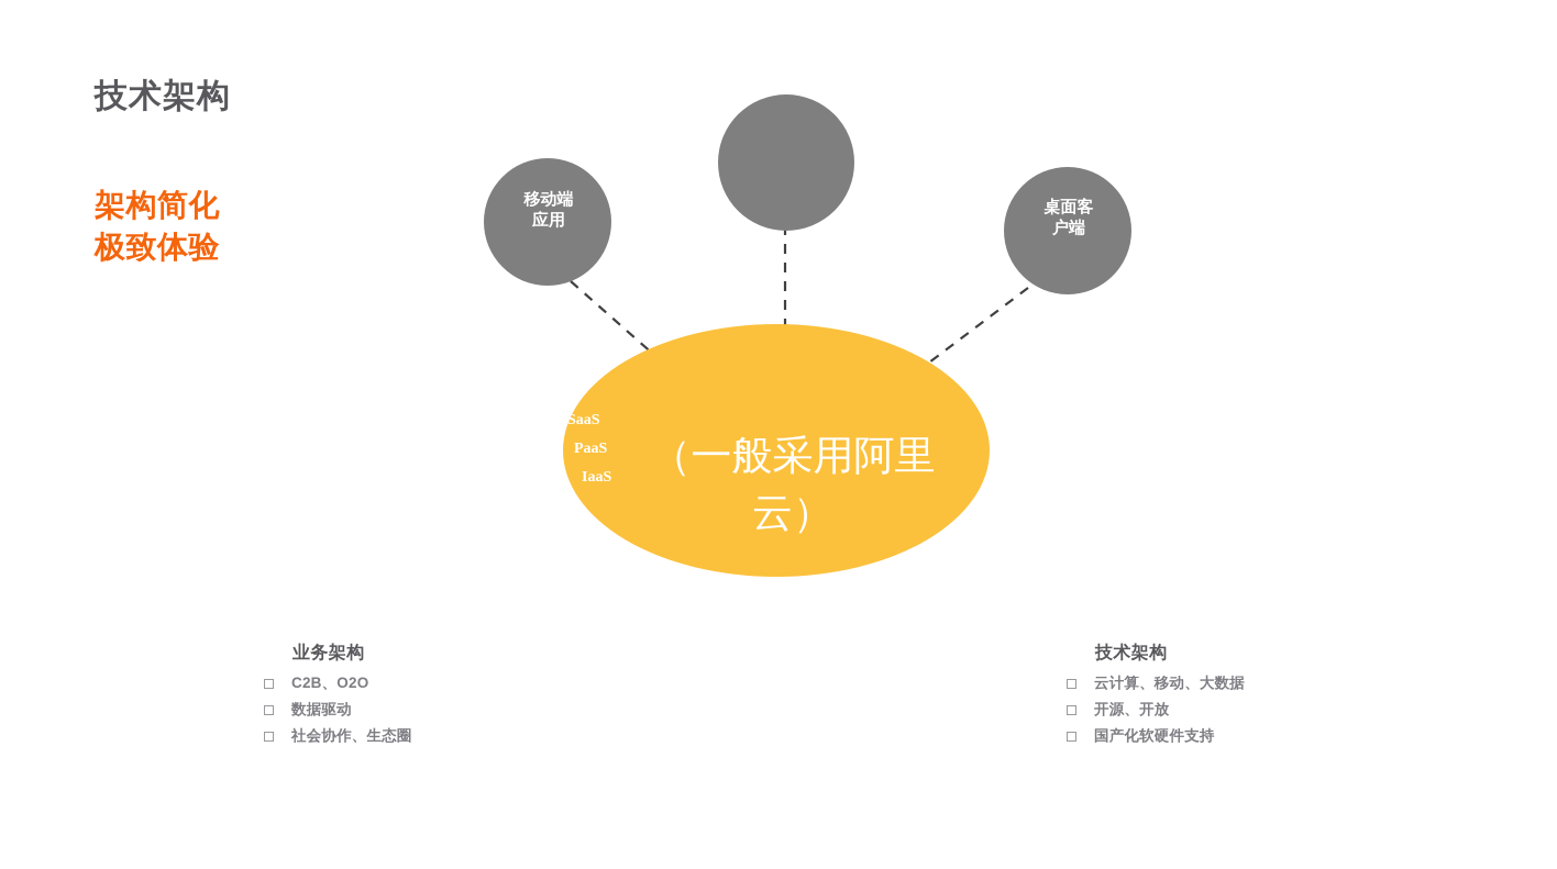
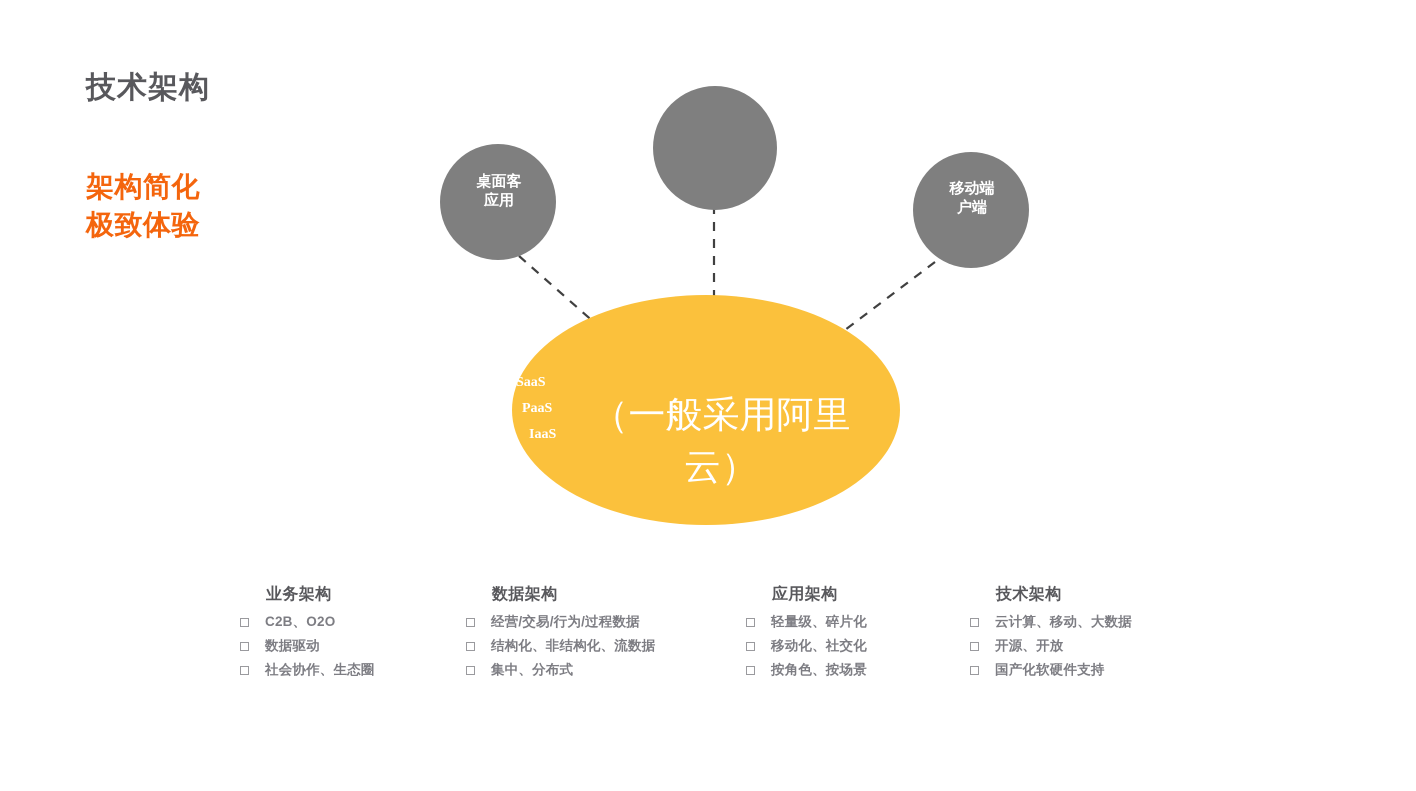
  技术架构
  架构简化
  极致体验
- 移动端
+ 桌面客
  应用
- 桌面客
+ 移动端
  户端
  （一般采用阿里
  云）
  SaaS
  PaaS
  IaaS
  业务架构
  C2B、O2O
  数据驱动
  社会协作、生态圈
+ 数据架构
+ 经营/交易/行为/过程数据
+ 结构化、非结构化、流数据
+ 集中、分布式
+ 应用架构
+ 轻量级、碎片化
+ 移动化、社交化
+ 按角色、按场景
  技术架构
  云计算、移动、大数据
  开源、开放
  国产化软硬件支持
